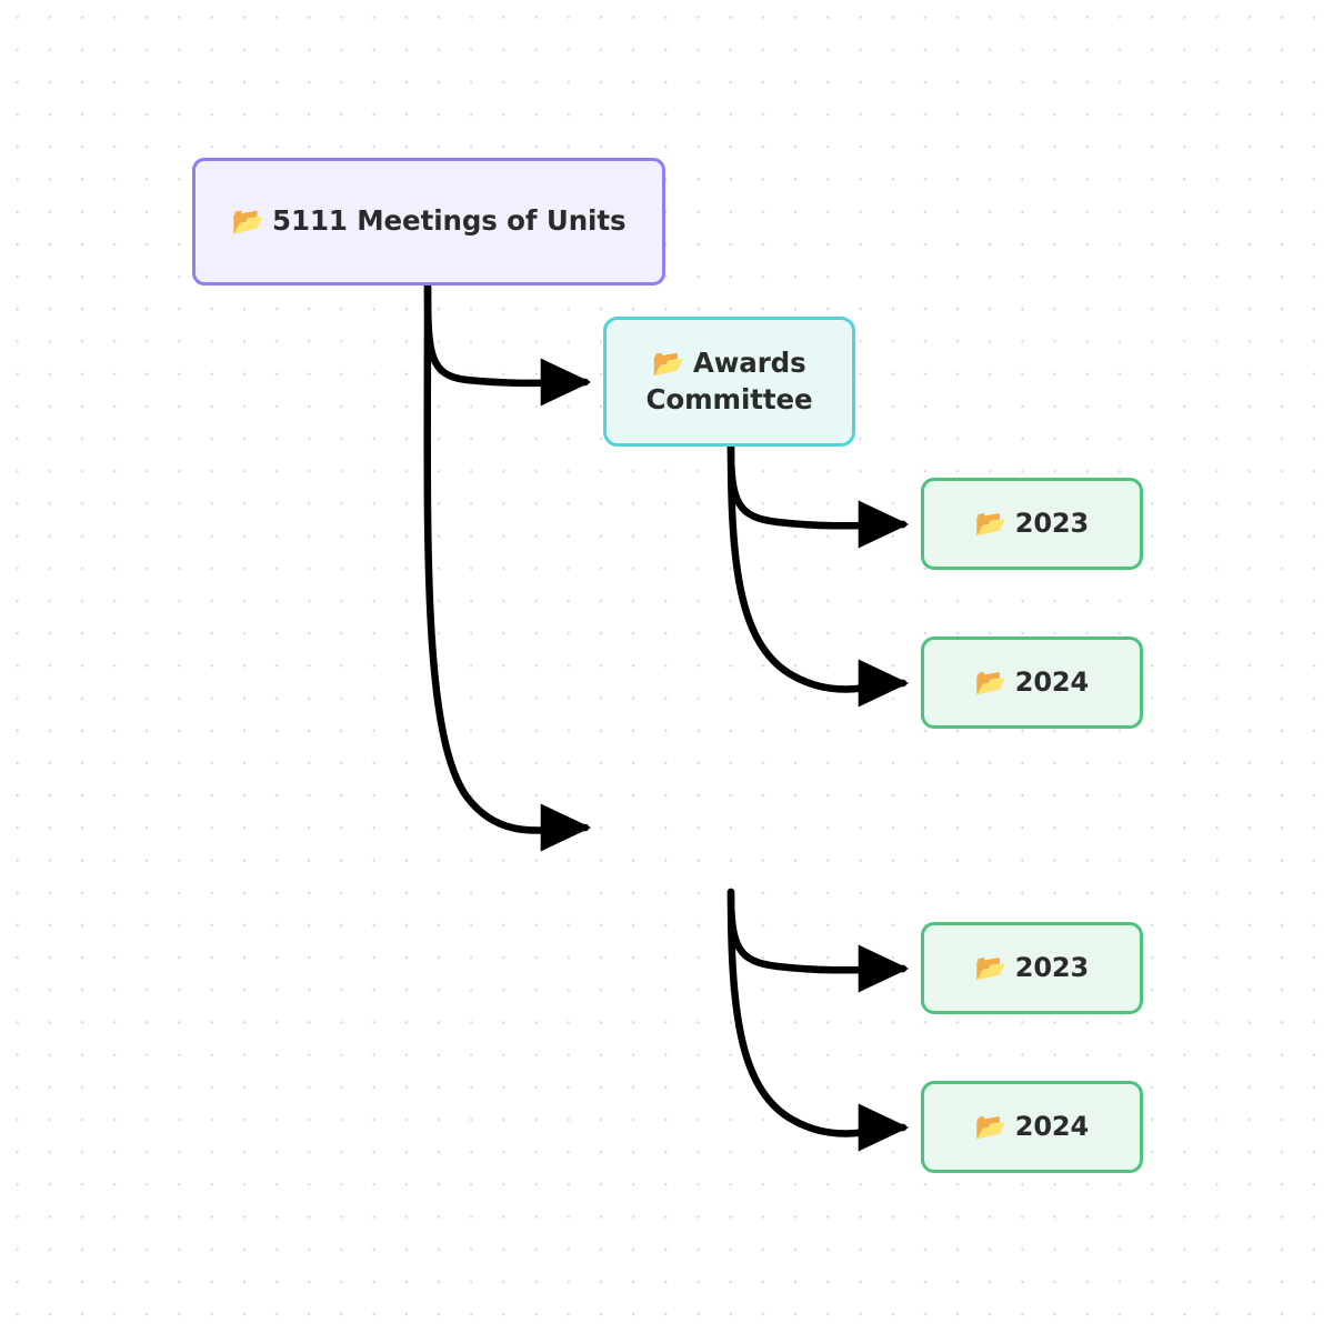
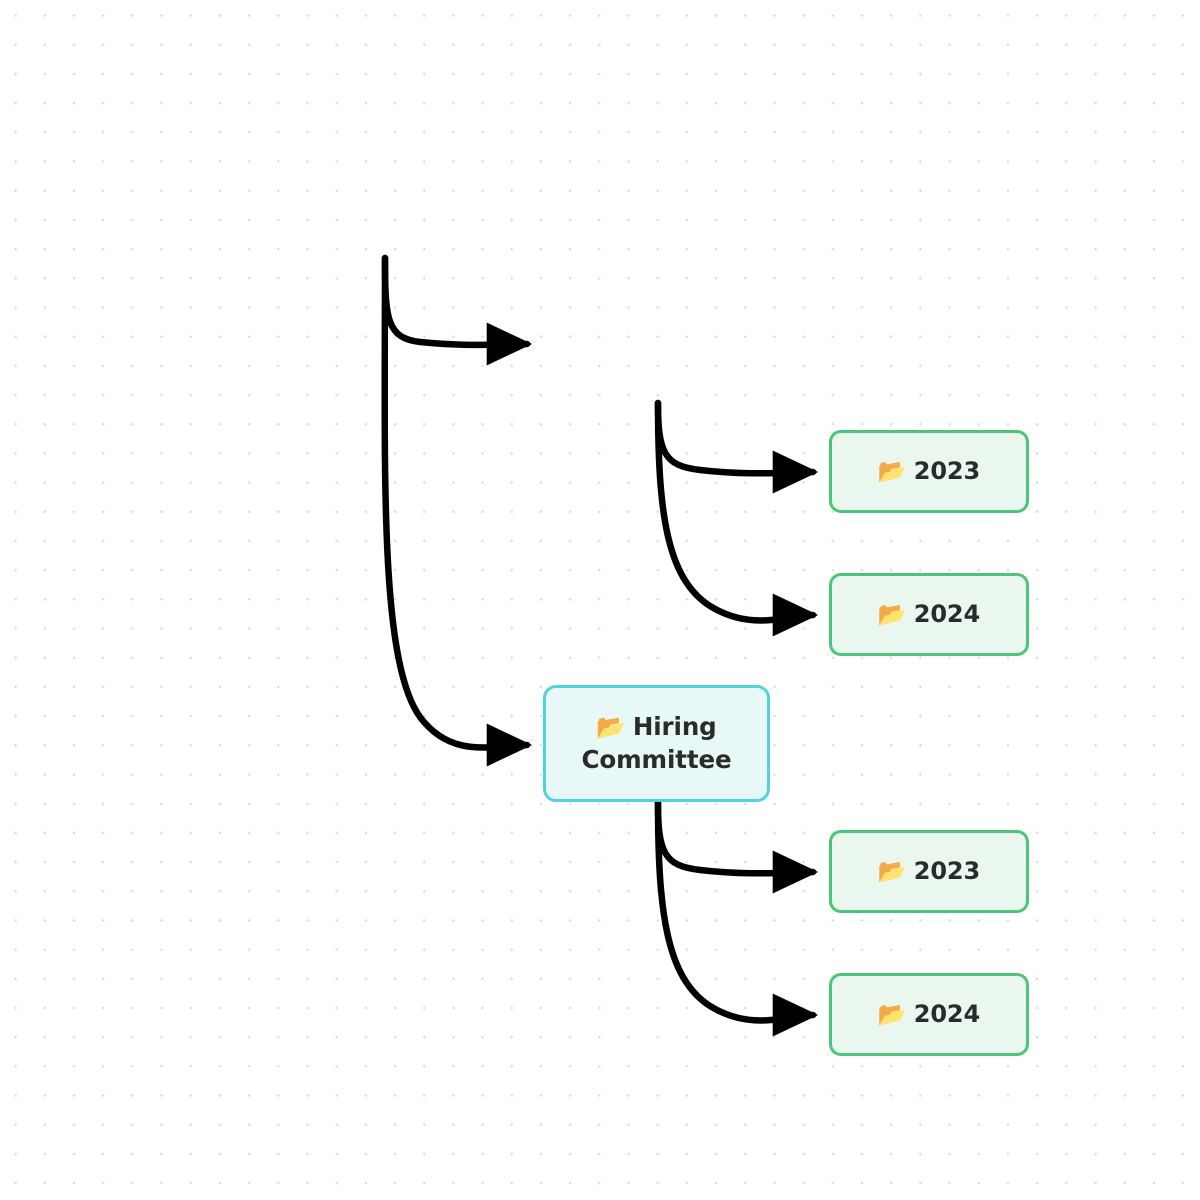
- 📂 5111 Meetings of Units
- 📂 Awards Committee
  📂 2023
  📂 2024
+ 📂 Hiring Committee
  📂 2023
  📂 2024
